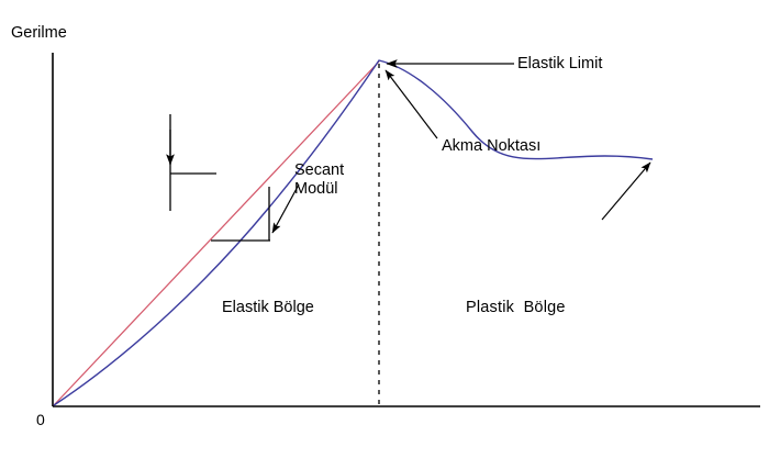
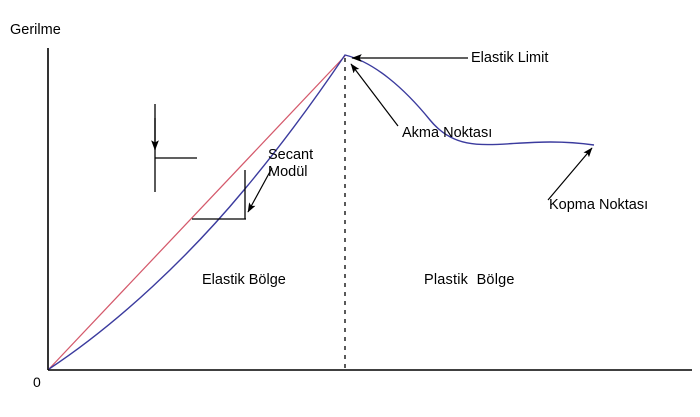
  Gerilme
  0
  Secant
  Modül
  Elastik Limit
  Akma Noktası
+ Kopma Noktası
  Elastik Bölge
  Plastik Bölge
